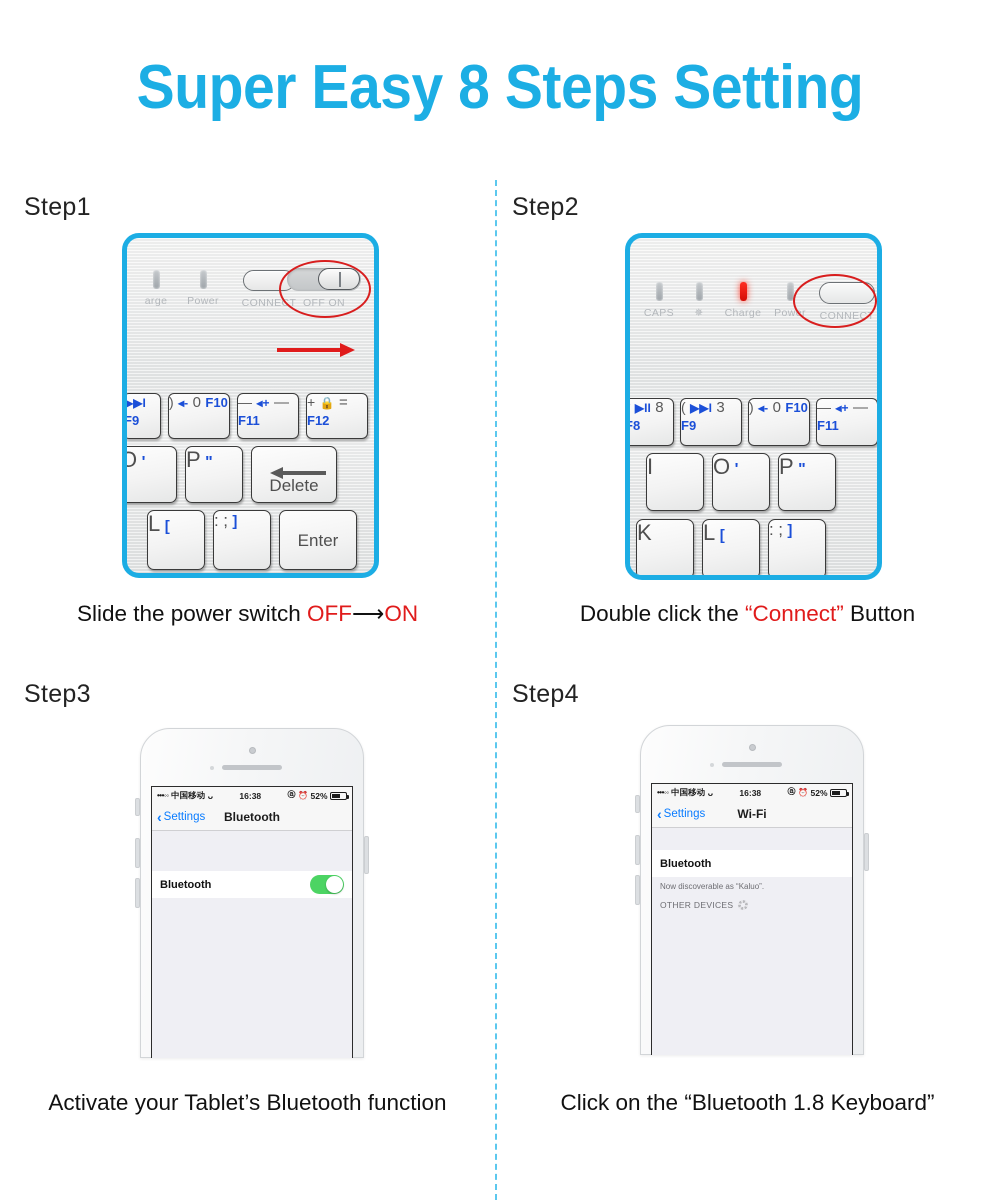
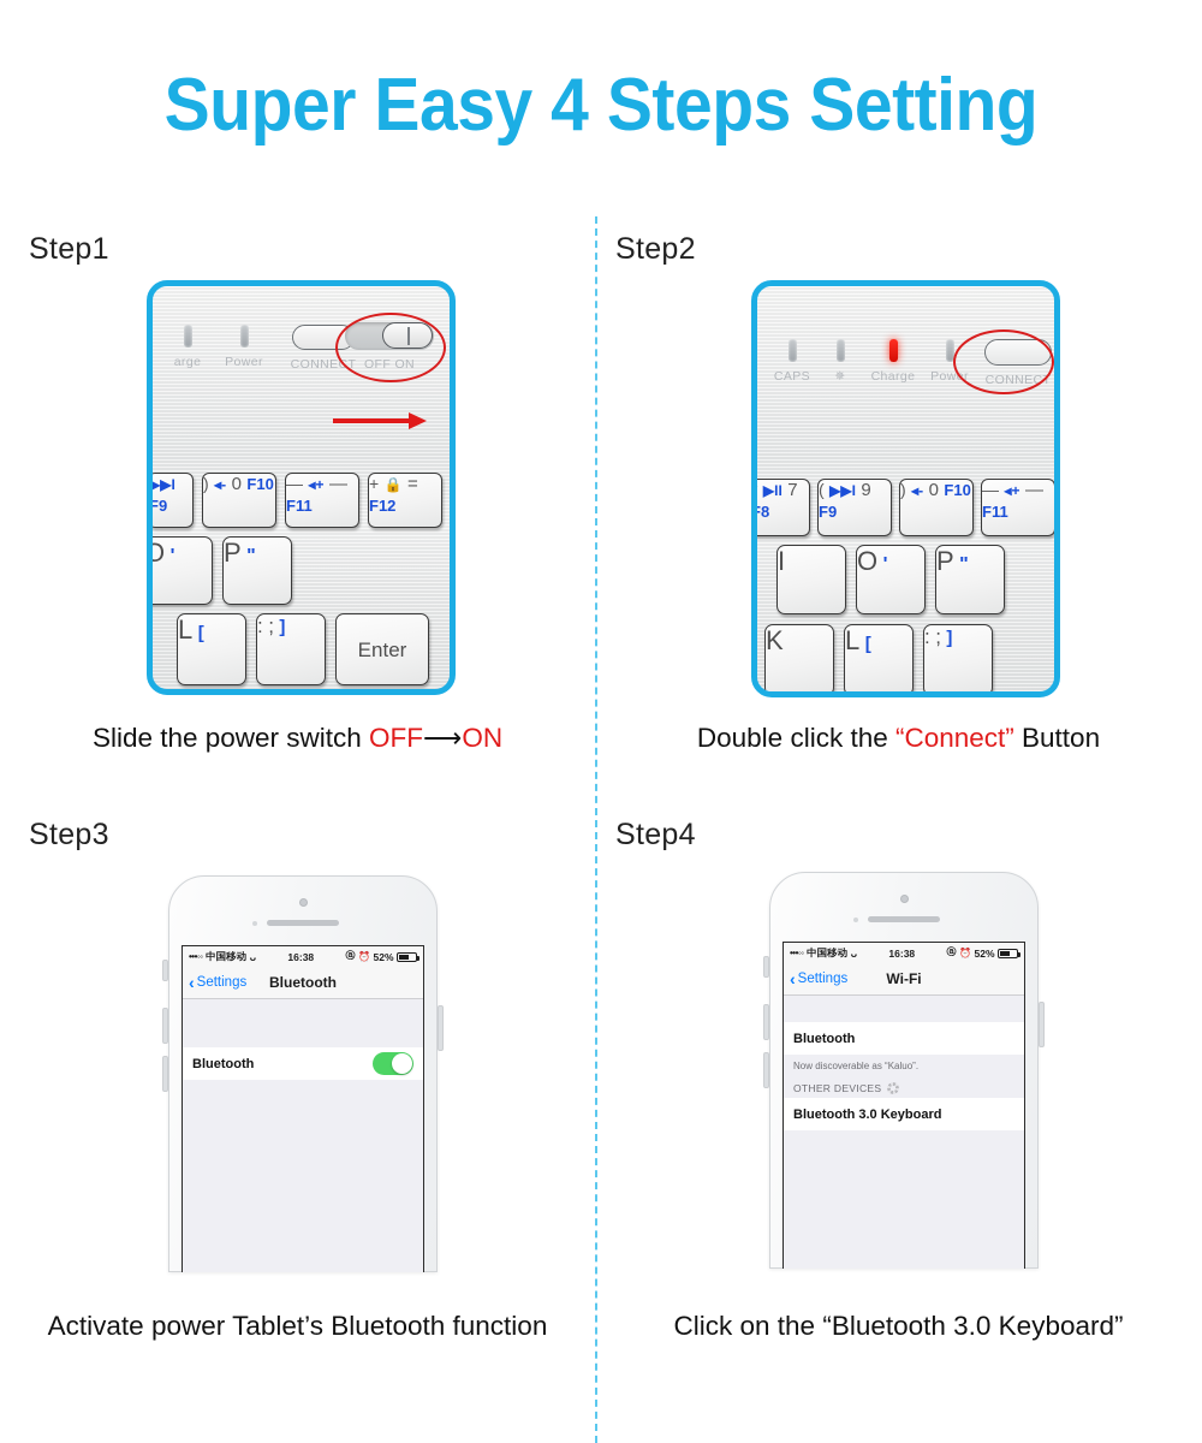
- Super Easy 8 Steps Setting
+ Super Easy 4 Steps Setting
  Step1
  Step2
  Step3
  Step4
  arge
  Power
  CONNECT
  OFF ON
  ▶▶I F9
  ) ◂- 0 F10
  — ◂+ — F11
  + 🔒 = F12
  O '
  P "
- Delete
  L [
  : ; ]
  Enter
  CAPS
  ✵
  Charge
  Power
  CONNECT
- ▶II 8 8
+ ▶II 7 8
- ( ▶▶I 3 F9
+ ( ▶▶I 9 F9
  ) ◂- 0 F10
  — ◂+ — F11
  I
  O '
  P "
  K
  L [
  : ; ]
  Slide the power switch OFF⟶ON
  Double click the “Connect” Button
  •••◦◦
  中国移动
  ᴗ
  16:38
  ⓐ
  ⏰
  52%
  ‹
  Settings
  Bluetooth
  Bluetooth
  •••◦◦
  中国移动
  ᴗ
  16:38
  ⓐ
  ⏰
  52%
  ‹
  Settings
  Wi-Fi
  Bluetooth
  Now discoverable as “Kaluo”.
  OTHER DEVICES
+ Bluetooth 3.0 Keyboard
- Activate your Tablet’s Bluetooth function
+ Activate power Tablet’s Bluetooth function
- Click on the “Bluetooth 1.8 Keyboard”
+ Click on the “Bluetooth 3.0 Keyboard”
